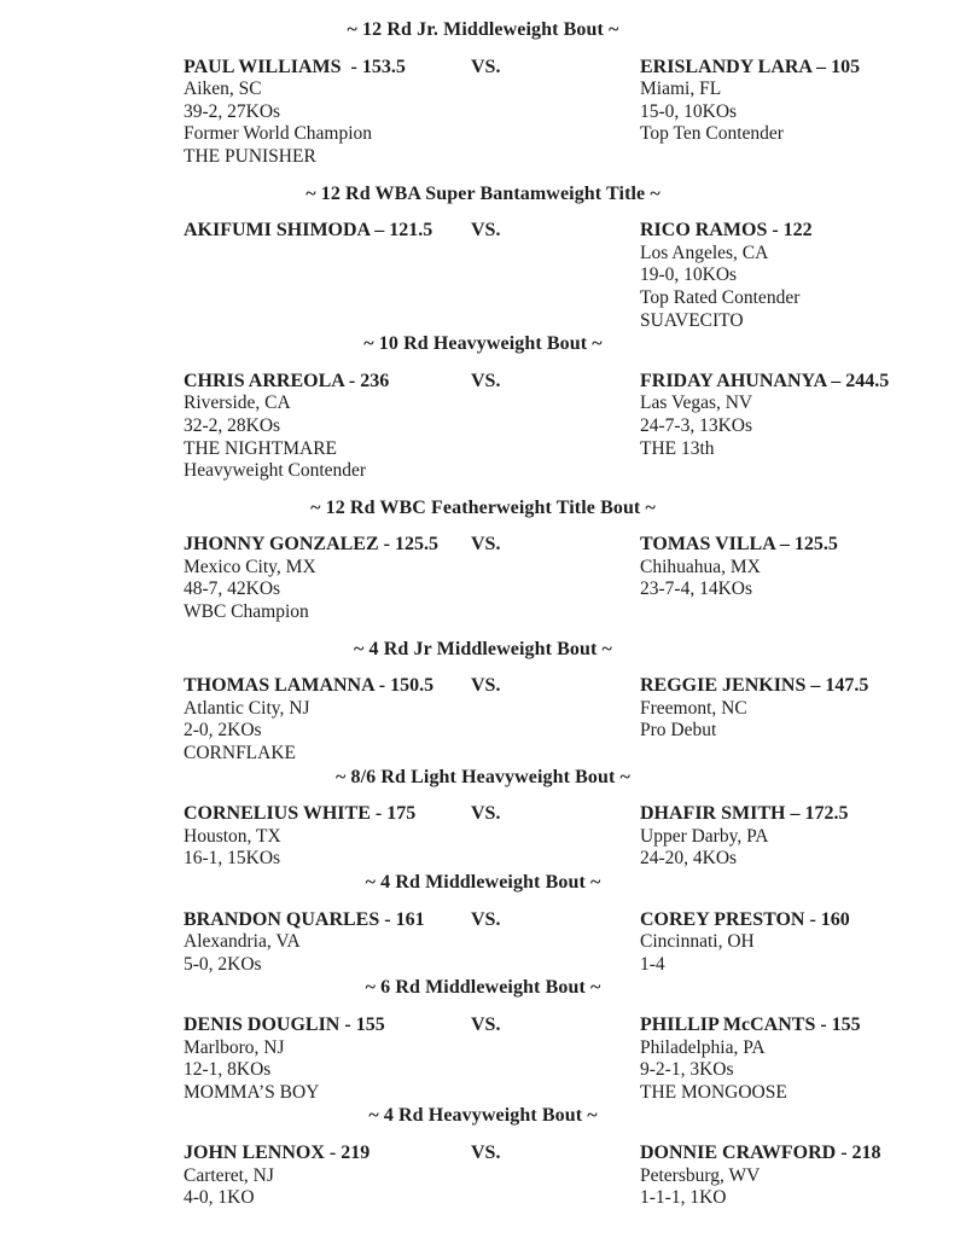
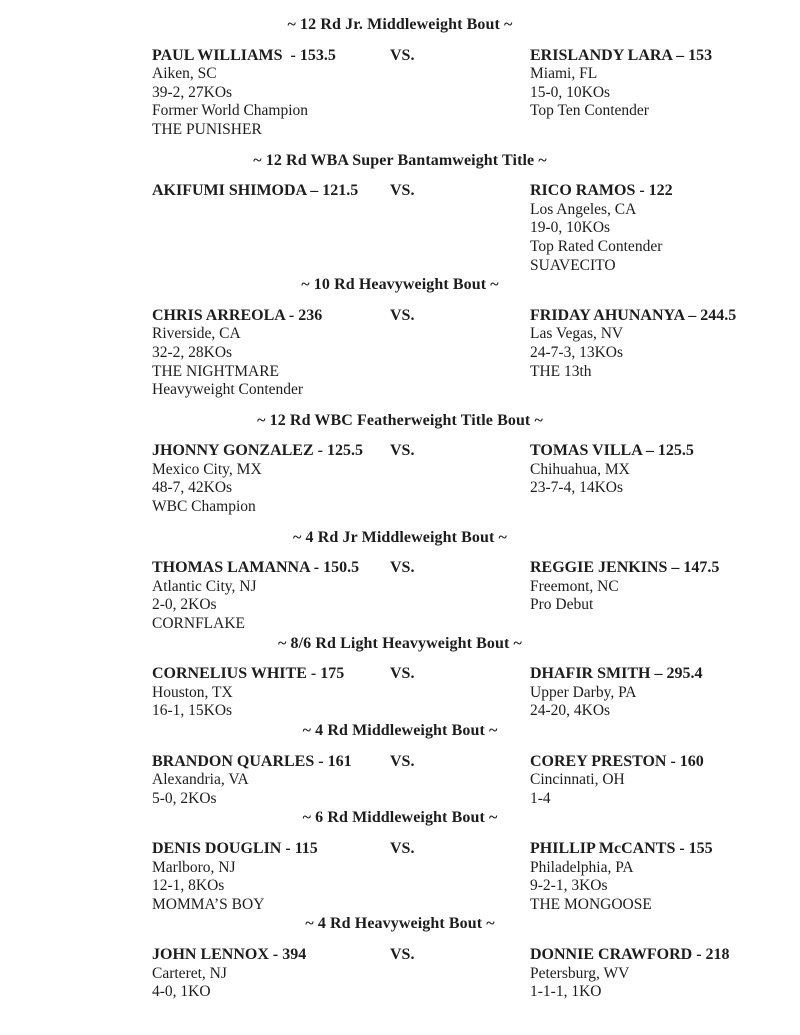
  ~ 12 Rd Jr. Middleweight Bout ~
  PAUL WILLIAMS - 153.5
  Aiken, SC
  39-2, 27KOs
  Former World Champion
  THE PUNISHER
  VS.
- ERISLANDY LARA – 105
+ ERISLANDY LARA – 153
  Miami, FL
  15-0, 10KOs
  Top Ten Contender
  ~ 12 Rd WBA Super Bantamweight Title ~
  AKIFUMI SHIMODA – 121.5
  VS.
  RICO RAMOS - 122
  Los Angeles, CA
  19-0, 10KOs
  Top Rated Contender
  SUAVECITO
  ~ 10 Rd Heavyweight Bout ~
  CHRIS ARREOLA - 236
  Riverside, CA
  32-2, 28KOs
  THE NIGHTMARE
  Heavyweight Contender
  VS.
  FRIDAY AHUNANYA – 244.5
  Las Vegas, NV
  24-7-3, 13KOs
  THE 13th
  ~ 12 Rd WBC Featherweight Title Bout ~
  JHONNY GONZALEZ - 125.5
  Mexico City, MX
  48-7, 42KOs
  WBC Champion
  VS.
  TOMAS VILLA – 125.5
  Chihuahua, MX
  23-7-4, 14KOs
  ~ 4 Rd Jr Middleweight Bout ~
  THOMAS LAMANNA - 150.5
  Atlantic City, NJ
  2-0, 2KOs
  CORNFLAKE
  VS.
  REGGIE JENKINS – 147.5
  Freemont, NC
  Pro Debut
  ~ 8/6 Rd Light Heavyweight Bout ~
  CORNELIUS WHITE - 175
  Houston, TX
  16-1, 15KOs
  VS.
- DHAFIR SMITH – 172.5
+ DHAFIR SMITH – 295.4
  Upper Darby, PA
  24-20, 4KOs
  ~ 4 Rd Middleweight Bout ~
  BRANDON QUARLES - 161
  Alexandria, VA
  5-0, 2KOs
  VS.
  COREY PRESTON - 160
  Cincinnati, OH
  1-4
  ~ 6 Rd Middleweight Bout ~
- DENIS DOUGLIN - 155
+ DENIS DOUGLIN - 115
  Marlboro, NJ
  12-1, 8KOs
  MOMMA’S BOY
  VS.
  PHILLIP McCANTS - 155
  Philadelphia, PA
  9-2-1, 3KOs
  THE MONGOOSE
  ~ 4 Rd Heavyweight Bout ~
- JOHN LENNOX - 219
+ JOHN LENNOX - 394
  Carteret, NJ
  4-0, 1KO
  VS.
  DONNIE CRAWFORD - 218
  Petersburg, WV
  1-1-1, 1KO
